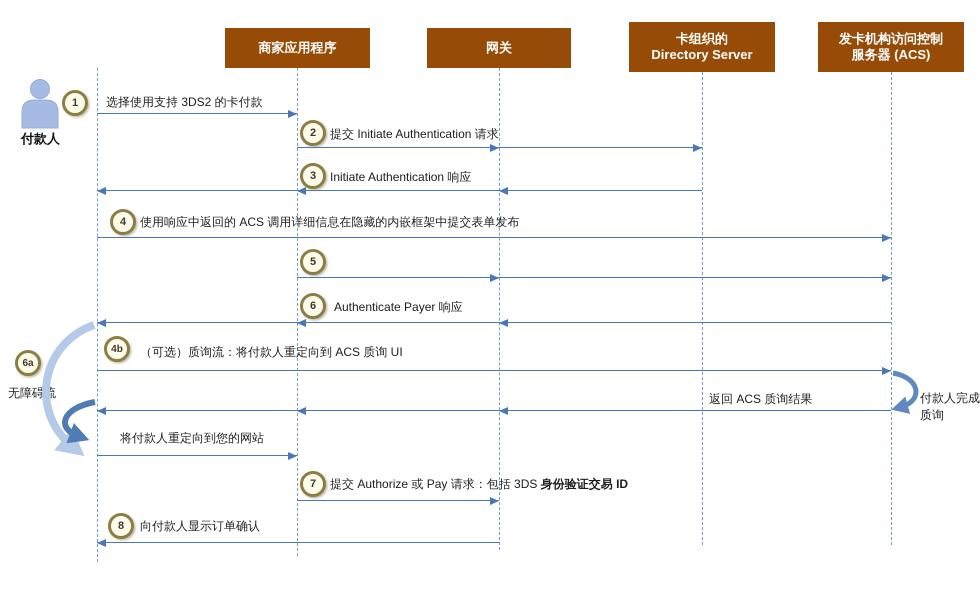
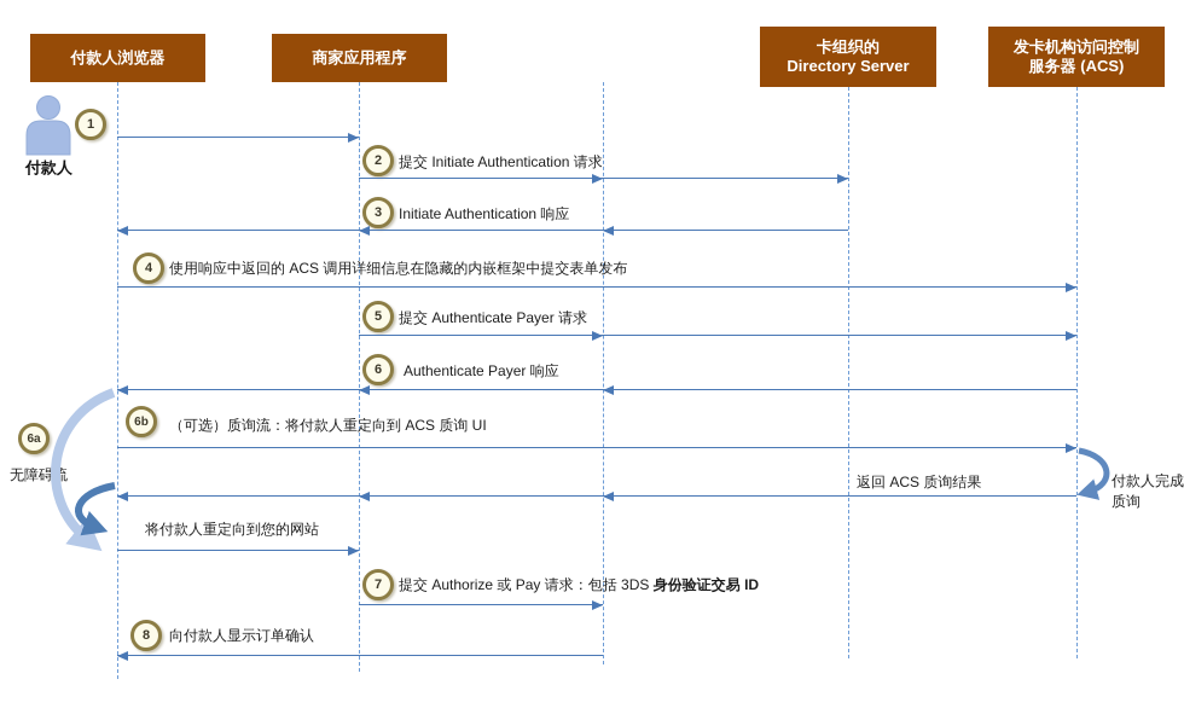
+ 付款人浏览器
  商家应用程序
- 网关
  卡组织的
  Directory Server
  发卡机构访问控制
  服务器 (ACS)
  付款人
  1
- 选择使用支持 3DS2 的卡付款
  2
  提交 Initiate Authentication 请求
  3
  Initiate Authentication 响应
  4
  使用响应中返回的 ACS 调用详细信息在隐藏的内嵌框架中提交表单发布
  5
+ 提交 Authenticate Payer 请求
  6
  Authenticate Payer 响应
  6a
  无障碍流
- 4b
+ 6b
  （可选）质询流：将付款人重定向到 ACS 质询 UI
  返回 ACS 质询结果
  付款人完成
  质询
  将付款人重定向到您的网站
  7
  提交 Authorize 或 Pay 请求：包括 3DS 身份验证交易 ID
  8
  向付款人显示订单确认
